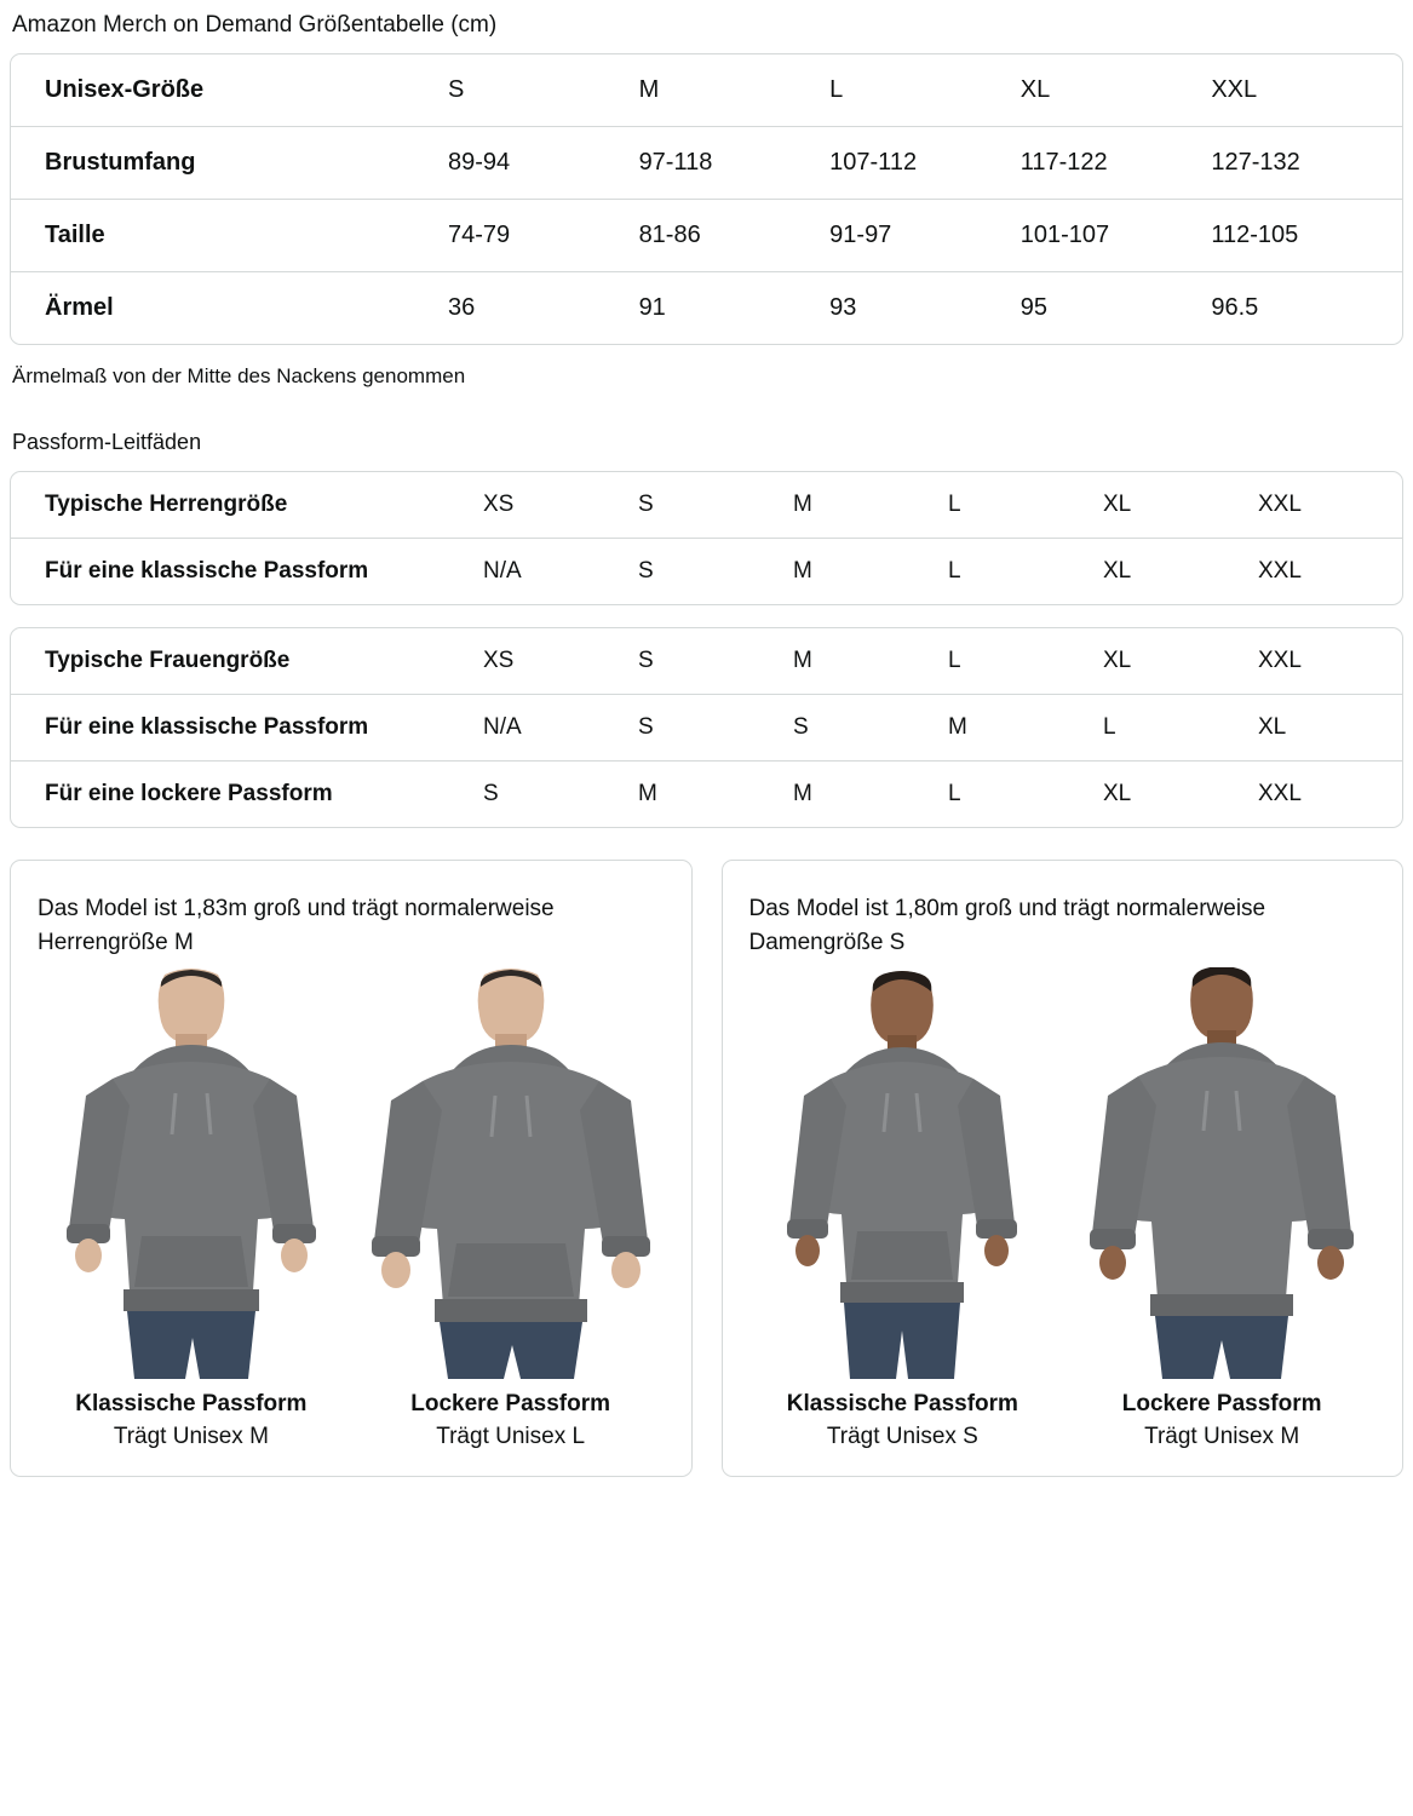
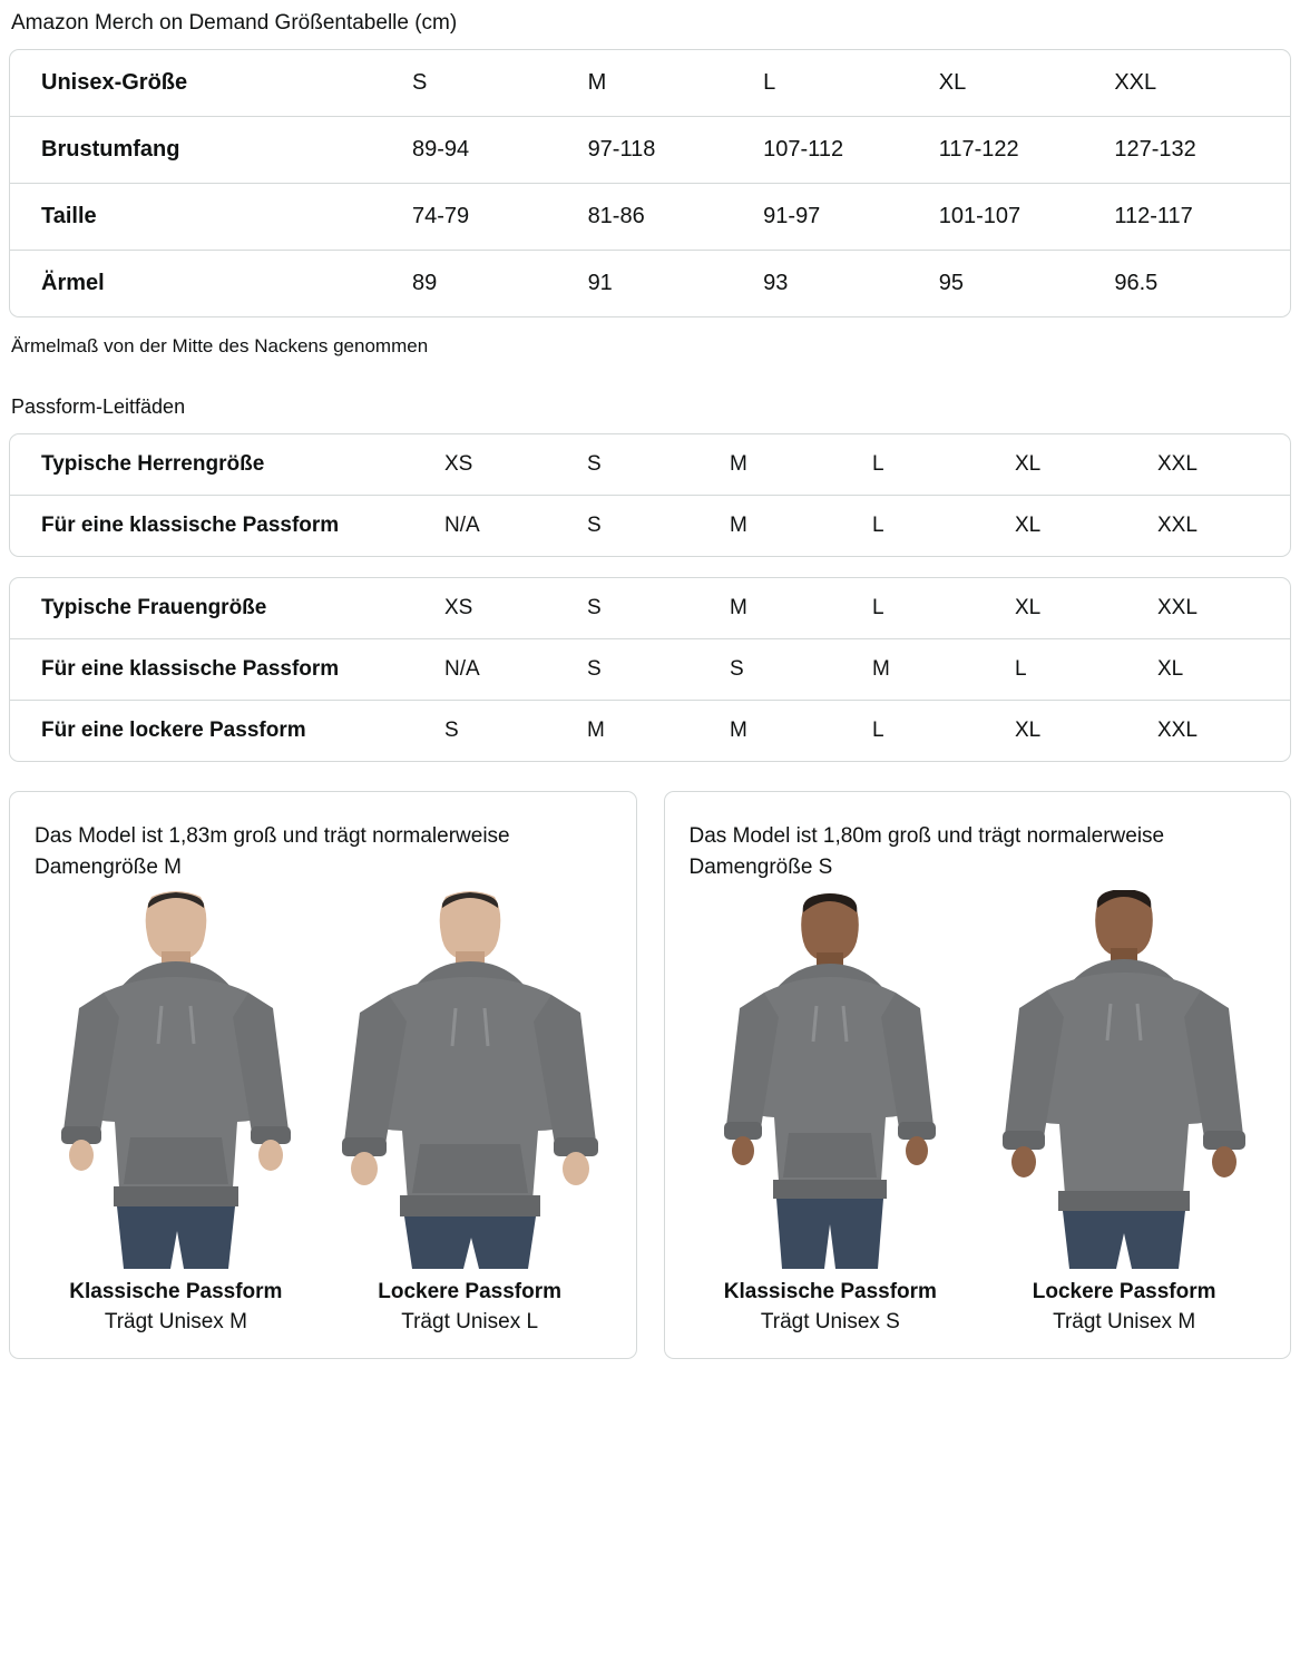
  Amazon Merch on Demand Größentabelle (cm)
  Unisex-Größe	S	M	L	XL	XXL
  Brustumfang	89-94	97-118	107-112	117-122	127-132
- Taille	74-79	81-86	91-97	101-107	112-105
+ Taille	74-79	81-86	91-97	101-107	112-117
- Ärmel	36	91	93	95	96.5
+ Ärmel	89	91	93	95	96.5
  Ärmelmaß von der Mitte des Nackens genommen
  Passform-Leitfäden
  Typische Herrengröße	XS	S	M	L	XL	XXL
  Für eine klassische Passform	N/A	S	M	L	XL	XXL
  Typische Frauengröße	XS	S	M	L	XL	XXL
  Für eine klassische Passform	N/A	S	S	M	L	XL
  Für eine lockere Passform	S	M	M	L	XL	XXL
- Das Model ist 1,83m groß und trägt normalerweise Herrengröße M
+ Das Model ist 1,83m groß und trägt normalerweise Damengröße M
  Klassische Passform
  Trägt Unisex M
  Lockere Passform
  Trägt Unisex L
  Das Model ist 1,80m groß und trägt normalerweise Damengröße S
  Klassische Passform
  Trägt Unisex S
  Lockere Passform
  Trägt Unisex M
